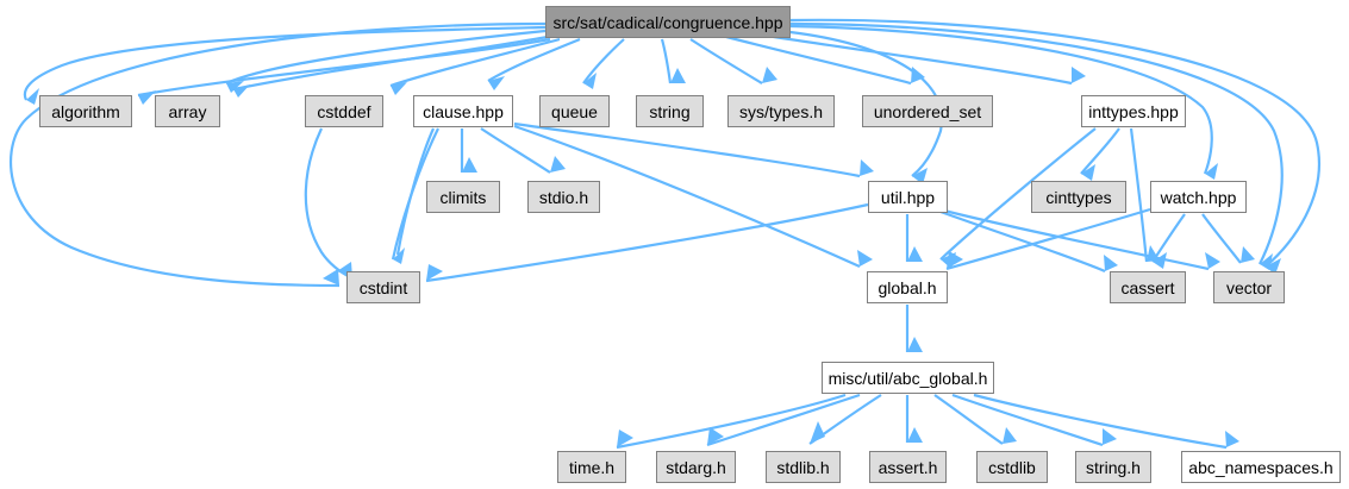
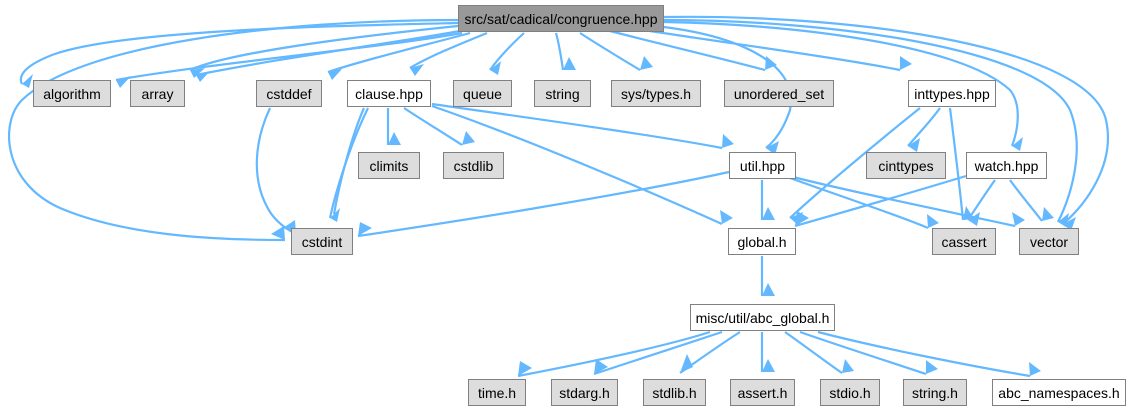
  src/sat/cadical/congruence.hpp
  algorithm
  array
  cstddef
  clause.hpp
  queue
  string
  sys/types.h
  unordered_set
  inttypes.hpp
  climits
- stdio.h
+ cstdlib
  util.hpp
  cinttypes
  watch.hpp
  cstdint
  global.h
  cassert
  vector
  misc/util/abc_global.h
  time.h
  stdarg.h
  stdlib.h
  assert.h
- cstdlib
+ stdio.h
  string.h
  abc_namespaces.h
